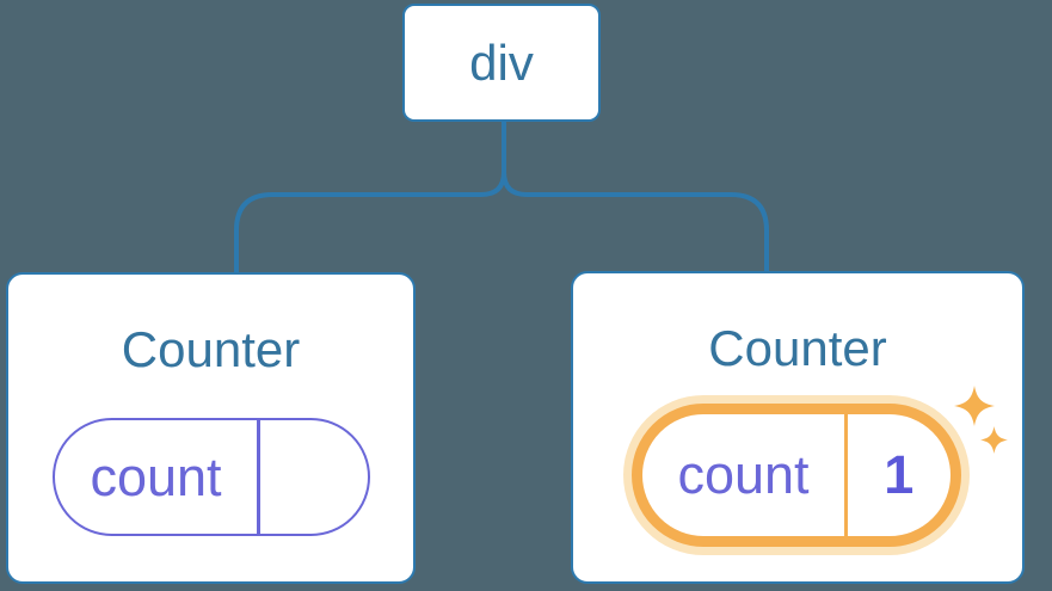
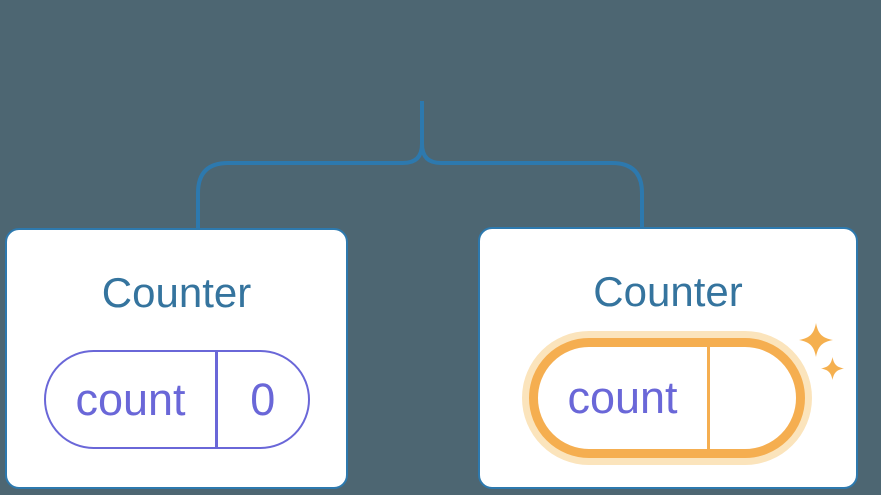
- div
  Counter
  count
+ 0
  Counter
  count
- 1
